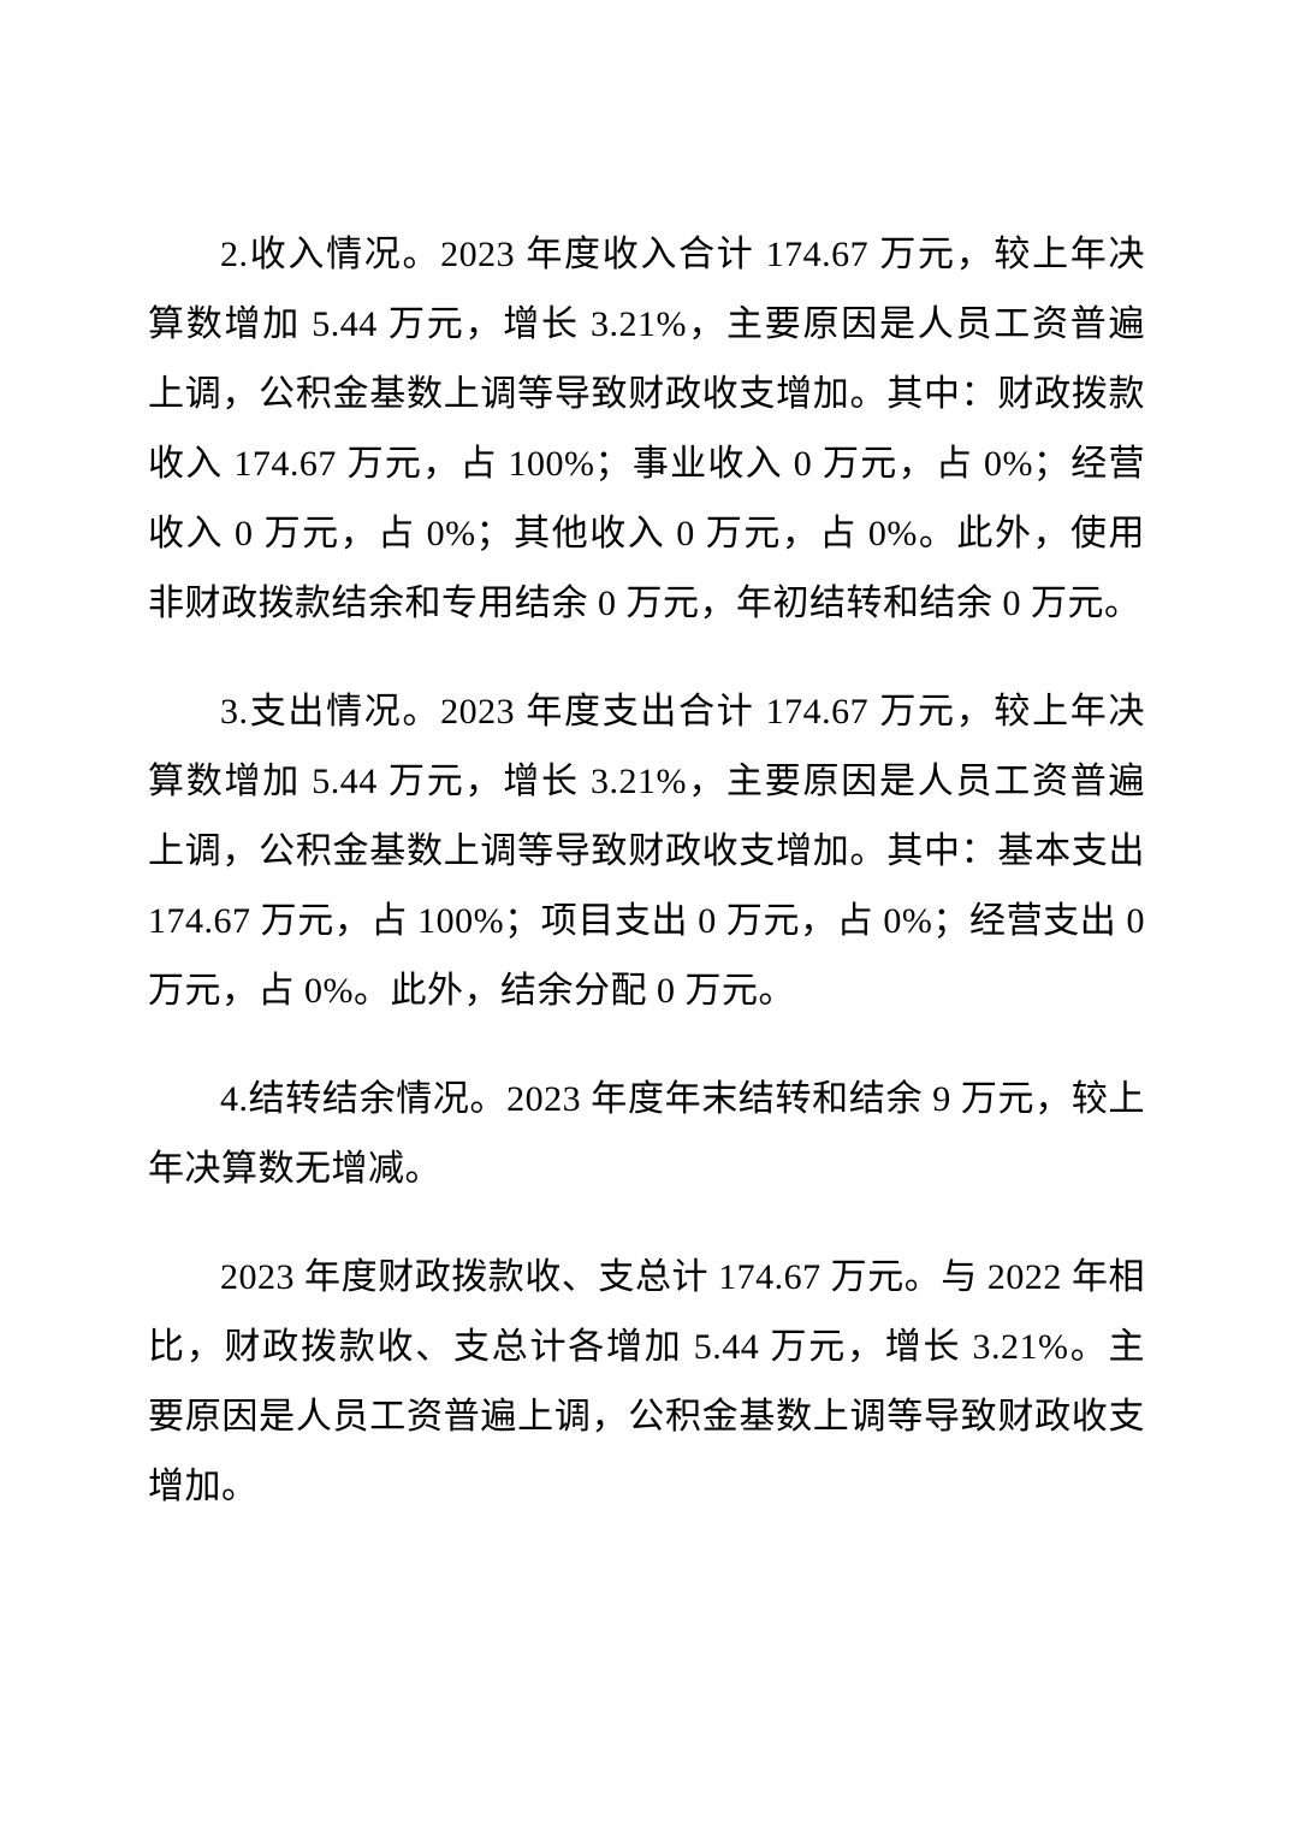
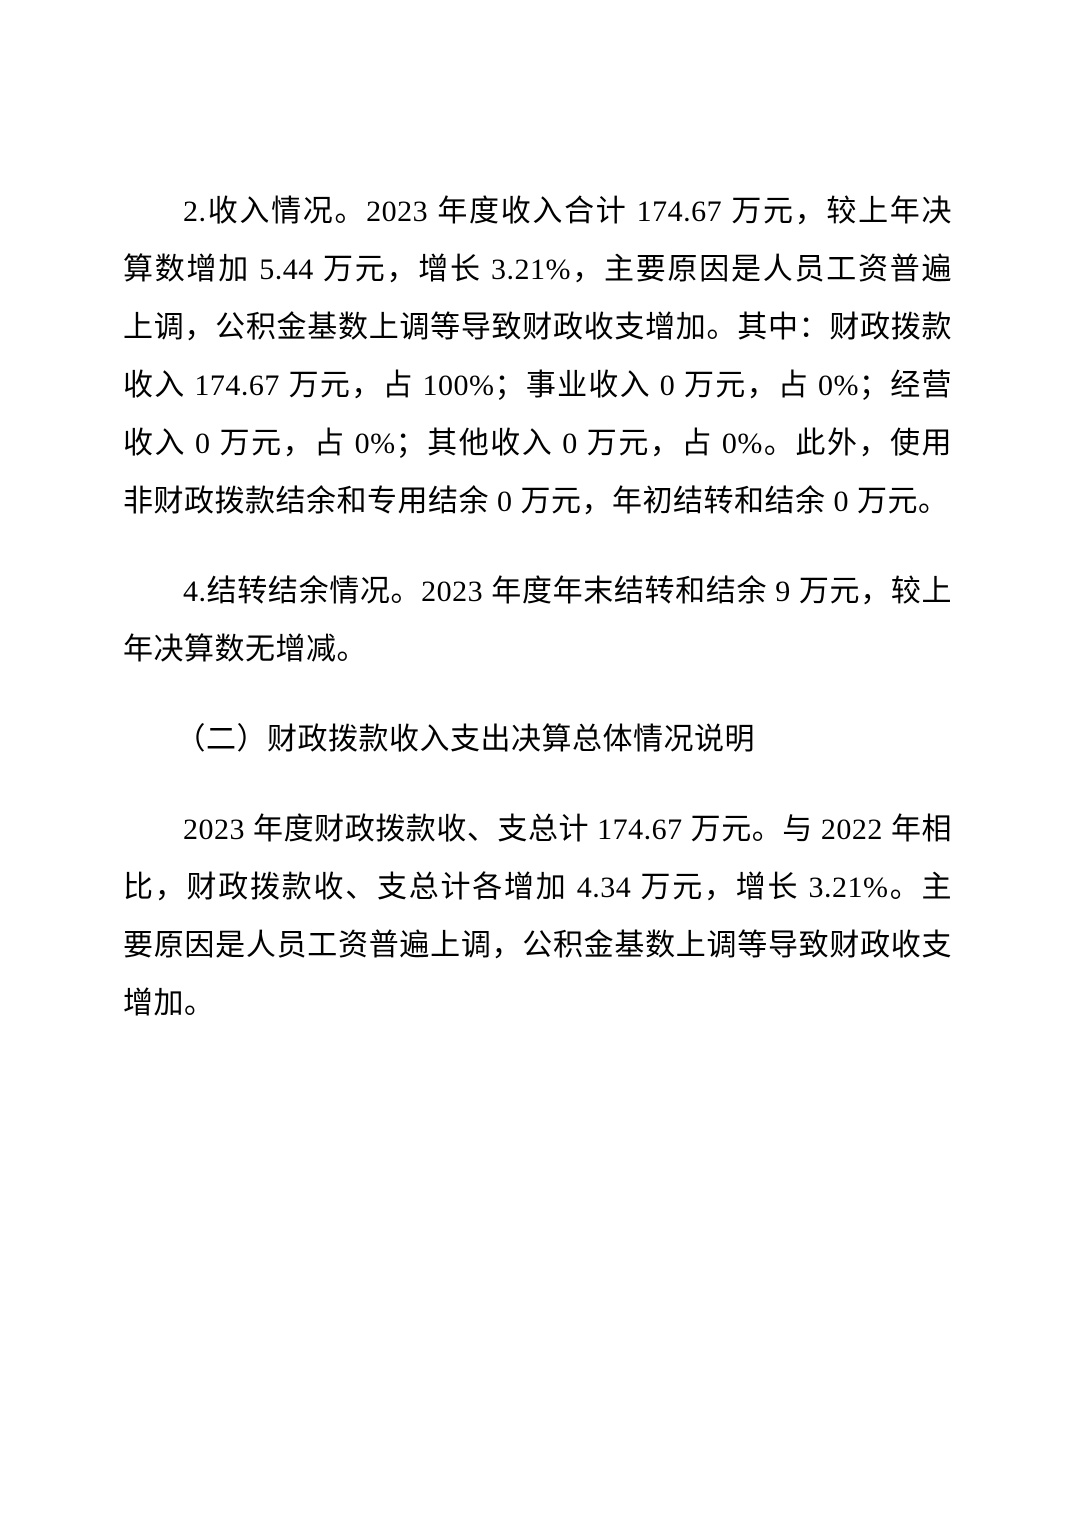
  2.收入情况。2023 年度收入合计 174.67 万元，较上年决算数增加 5.44 万元，增长 3.21%，主要原因是人员工资普遍上调，公积金基数上调等导致财政收支增加。其中：财政拨款收入 174.67 万元，占 100%；事业收入 0 万元，占 0%；经营收入 0 万元，占 0%；其他收入 0 万元，占 0%。此外，使用非财政拨款结余和专用结余 0 万元，年初结转和结余 0 万元。
- 3.支出情况。2023 年度支出合计 174.67 万元，较上年决算数增加 5.44 万元，增长 3.21%，主要原因是人员工资普遍上调，公积金基数上调等导致财政收支增加。其中：基本支出 174.67 万元，占 100%；项目支出 0 万元，占 0%；经营支出 0 万元，占 0%。此外，结余分配 0 万元。
  4.结转结余情况。2023 年度年末结转和结余 9 万元，较上年决算数无增减。
+ （二）财政拨款收入支出决算总体情况说明
- 2023 年度财政拨款收、支总计 174.67 万元。与 2022 年相比，财政拨款收、支总计各增加 5.44 万元，增长 3.21%。主要原因是人员工资普遍上调，公积金基数上调等导致财政收支增加。
+ 2023 年度财政拨款收、支总计 174.67 万元。与 2022 年相比，财政拨款收、支总计各增加 4.34 万元，增长 3.21%。主要原因是人员工资普遍上调，公积金基数上调等导致财政收支增加。
